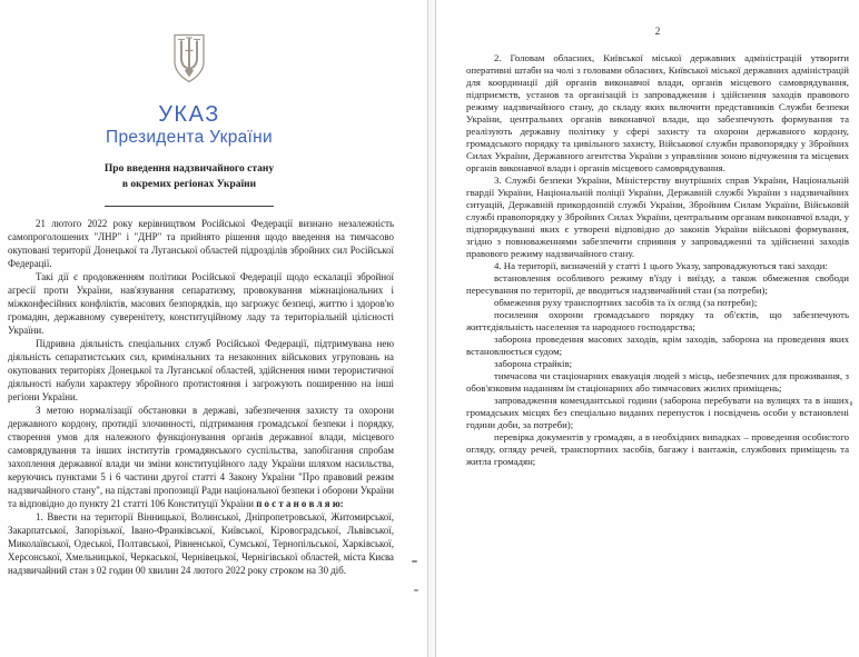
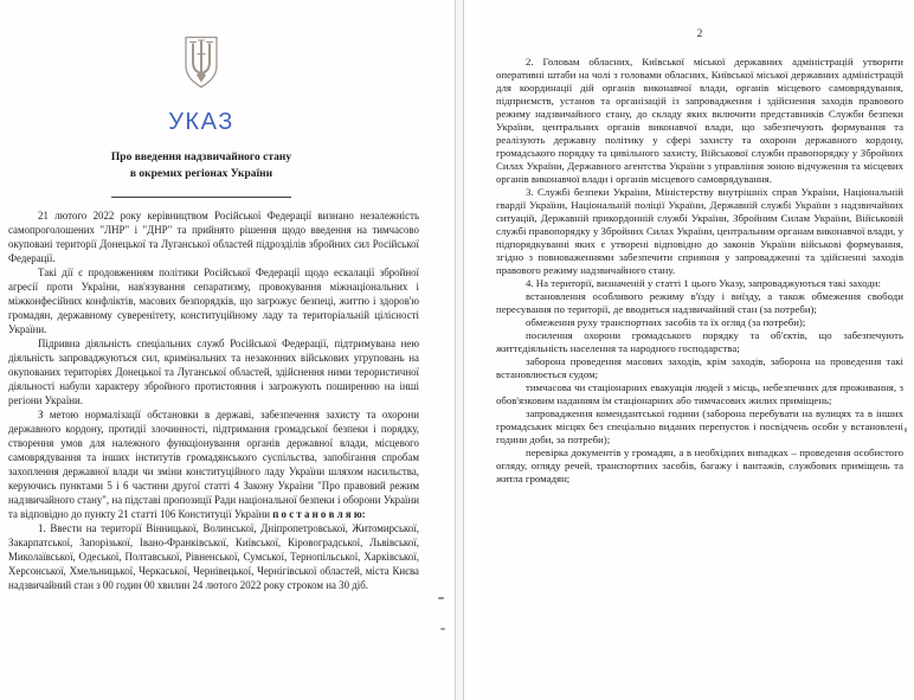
  УКАЗ
- Президента України
  Про введення надзвичайного стану
  в окремих регіонах України
  21 лютого 2022 року керівництвом Російської Федерації визнано незалежність самопроголошених "ЛНР" і "ДНР" та прийнято рішення щодо введення на тимчасово окуповані території Донецької та Луганської областей підрозділів збройних сил Російської Федерації.
  Такі дії є продовженням політики Російської Федерації щодо ескалації збройної агресії проти України, нав'язування сепаратизму, провокування міжнаціональних і міжконфесійних конфліктів, масових безпорядків, що загрожує безпеці, життю і здоров'ю громадян, державному суверенітету, конституційному ладу та територіальній цілісності України.
- Підривна діяльність спеціальних служб Російської Федерації, підтримувана нею діяльність сепаратистських сил, кримінальних та незаконних військових угруповань на окупованих територіях Донецької та Луганської областей, здійснення ними терористичної діяльності набули характеру збройного протистояння і загрожують поширенню на інші регіони України.
+ Підривна діяльність спеціальних служб Російської Федерації, підтримувана нею діяльність запроваджуються сил, кримінальних та незаконних військових угруповань на окупованих територіях Донецької та Луганської областей, здійснення ними терористичної діяльності набули характеру збройного протистояння і загрожують поширенню на інші регіони України.
  З метою нормалізації обстановки в державі, забезпечення захисту та охорони державного кордону, протидії злочинності, підтримання громадської безпеки і порядку, створення умов для належного функціонування органів державної влади, місцевого самоврядування та інших інститутів громадянського суспільства, запобігання спробам захоплення державної влади чи зміни конституційного ладу України шляхом насильства, керуючись пунктами 5 і 6 частини другої статті 4 Закону України "Про правовий режим надзвичайного стану", на підставі пропозиції Ради національної безпеки і оборони України та відповідно до пункту 21 статті 106 Конституції України п о с т а н о в л я ю:
- 1. Ввести на території Вінницької, Волинської, Дніпропетровської, Житомирської, Закарпатської, Запорізької, Івано-Франківської, Київської, Кіровоградської, Львівської, Миколаївської, Одеської, Полтавської, Рівненської, Сумської, Тернопільської, Харківської, Херсонської, Хмельницької, Черкаської, Чернівецької, Чернігівської областей, міста Києва надзвичайний стан з 02 годин 00 хвилин 24 лютого 2022 року строком на 30 діб.
+ 1. Ввести на території Вінницької, Волинської, Дніпропетровської, Житомирської, Закарпатської, Запорізької, Івано-Франківської, Київської, Кіровоградської, Львівської, Миколаївської, Одеської, Полтавської, Рівненської, Сумської, Тернопільської, Харківської, Херсонської, Хмельницької, Черкаської, Чернівецької, Чернігівської областей, міста Києва надзвичайний стан з 00 годин 00 хвилин 24 лютого 2022 року строком на 30 діб.
  2
  2. Головам обласних, Київської міської державних адміністрацій утворити оперативні штаби на чолі з головами обласних, Київської міської державних адміністрацій для координації дій органів виконавчої влади, органів місцевого самоврядування, підприємств, установ та організацій із запровадження і здійснення заходів правового режиму надзвичайного стану, до складу яких включити представників Служби безпеки України, центральних органів виконавчої влади, що забезпечують формування та реалізують державну політику у сфері захисту та охорони державного кордону, громадського порядку та цивільного захисту, Військової служби правопорядку у Збройних Силах України, Державного агентства України з управління зоною відчуження та місцевих органів виконавчої влади і органів місцевого самоврядування.
  3. Службі безпеки України, Міністерству внутрішніх справ України, Національній гвардії України, Національній поліції України, Державній службі України з надзвичайних ситуацій, Державній прикордонній службі України, Збройним Силам України, Військовій службі правопорядку у Збройних Силах України, центральним органам виконавчої влади, у підпорядкуванні яких є утворені відповідно до законів України військові формування, згідно з повноваженнями забезпечити сприяння у запровадженні та здійсненні заходів правового режиму надзвичайного стану.
  4. На території, визначеній у статті 1 цього Указу, запроваджуються такі заходи:
  встановлення особливого режиму в'їзду і виїзду, а також обмеження свободи пересування по території, де вводиться надзвичайний стан (за потреби);
  обмеження руху транспортних засобів та їх огляд (за потреби);
  посилення охорони громадського порядку та об'єктів, що забезпечують життєдіяльність населення та народного господарства;
- заборона проведення масових заходів, крім заходів, заборона на проведення яких встановлюється судом;
+ заборона проведення масових заходів, крім заходів, заборона на проведення такі встановлюється судом;
- заборона страйків;
  тимчасова чи стаціонарних евакуація людей з місць, небезпечних для проживання, з обов'язковим наданням їм стаціонарних або тимчасових жилих приміщень;
  запровадження комендантської години (заборона перебувати на вулицях та в інших громадських місцях без спеціально виданих перепусток і посвідчень особи у встановлені години доби, за потреби);
  перевірка документів у громадян, а в необхідних випадках – проведення особистого огляду, огляду речей, транспортних засобів, багажу і вантажів, службових приміщень та житла громадян;
